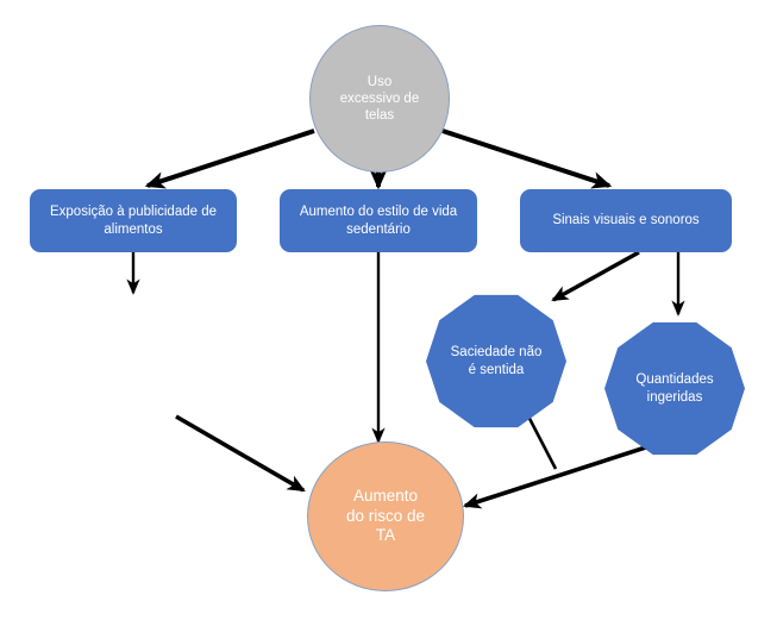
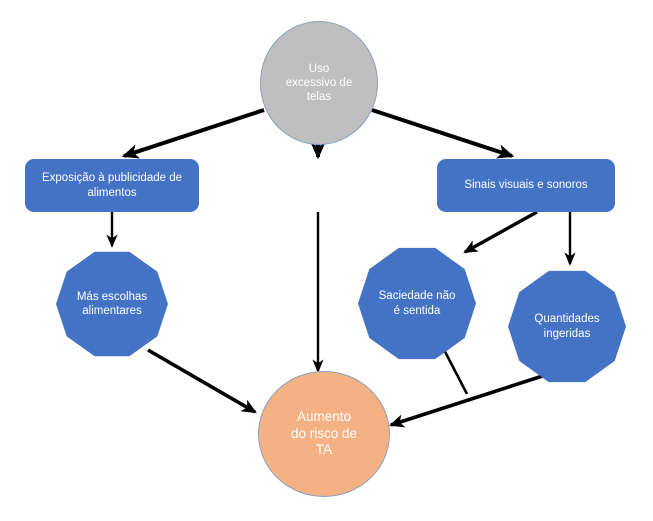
  Uso
  excessivo de
  telas
  Exposição à publicidade de
  alimentos
- Aumento do estilo de vida
- sedentário
  Sinais visuais e sonoros
+ Más escolhas
+ alimentares
  Saciedade não
  é sentida
  Quantidades
  ingeridas
  Aumento
  do risco de
  TA
